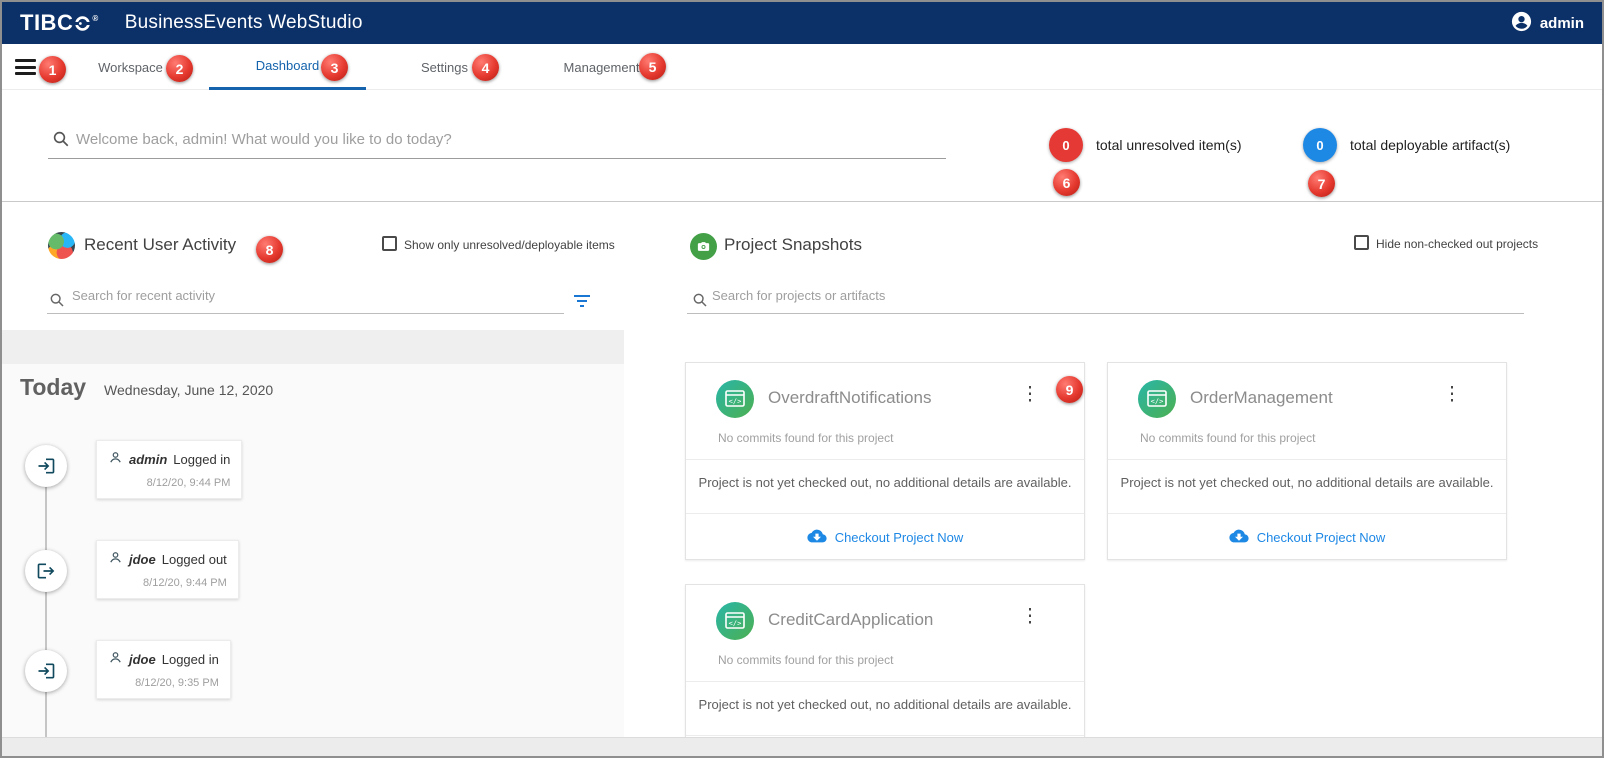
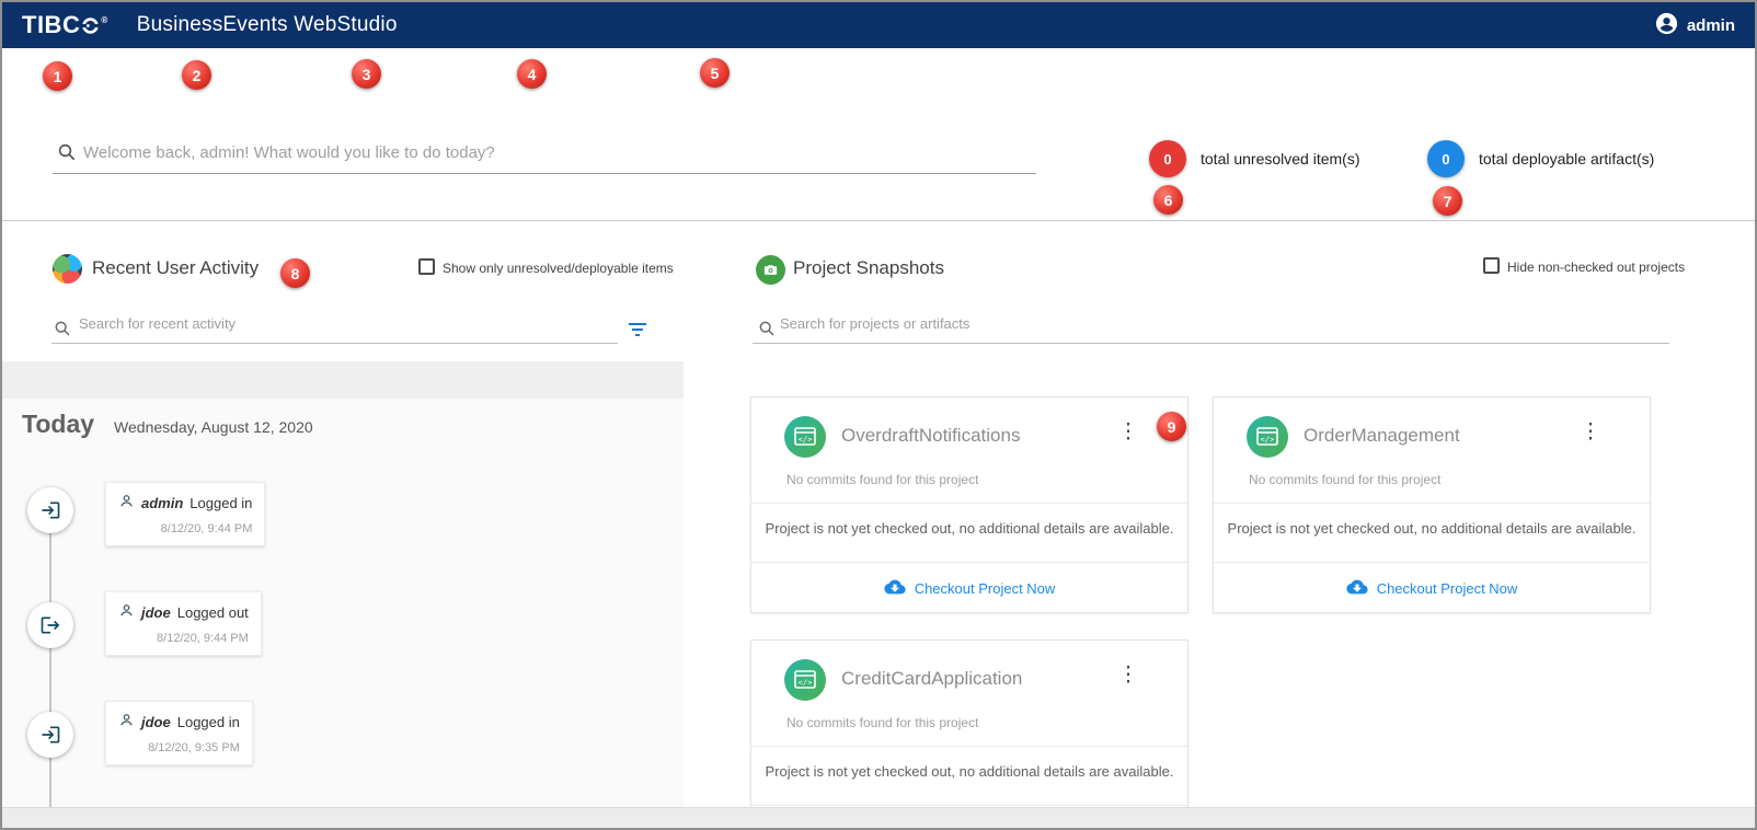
  TIBC
  ®
  BusinessEvents WebStudio
  admin
- Workspace
- Dashboard
- Settings
- Management
  Welcome back, admin! What would you like to do today?
  0
  total unresolved item(s)
  0
  total deployable artifact(s)
  Recent User Activity
  Show only unresolved/deployable items
  Search for recent activity
  Today
- Wednesday, June 12, 2020
+ Wednesday, August 12, 2020
  admin
  Logged in
  8/12/20, 9:44 PM
  jdoe
  Logged out
  8/12/20, 9:44 PM
  jdoe
  Logged in
  8/12/20, 9:35 PM
  Project Snapshots
  Hide non-checked out projects
  Search for projects or artifacts
  </>
  OverdraftNotifications
  ⋮
  No commits found for this project
  Project is not yet checked out, no additional details are available.
  Checkout Project Now
  </>
  OrderManagement
  ⋮
  No commits found for this project
  Project is not yet checked out, no additional details are available.
  Checkout Project Now
  </>
  CreditCardApplication
  ⋮
  No commits found for this project
  Project is not yet checked out, no additional details are available.
  1
  2
  3
  4
  5
  6
  7
  8
  9
